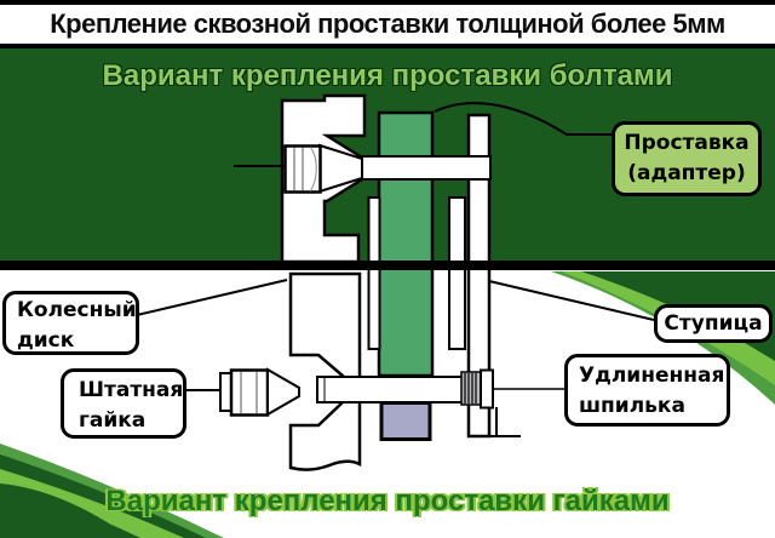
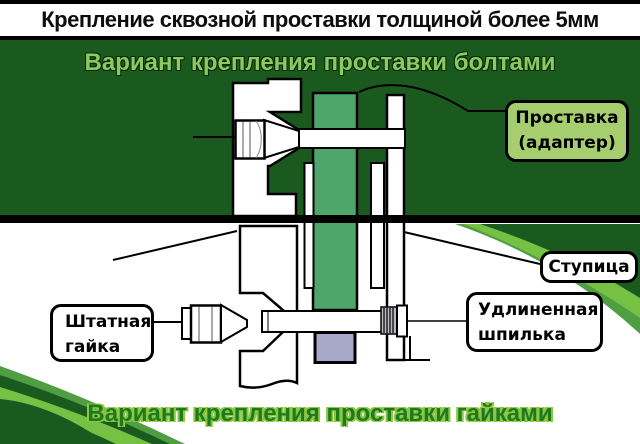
  Крепление сквозной проставки толщиной более 5мм
  Вариант крепления проставки болтами
  Вариант крепления проставки гайками
  Проставка
  (адаптер)
- Колесный
- диск
  Штатная
  гайка
  Ступица
  Удлиненная
  шпилька
